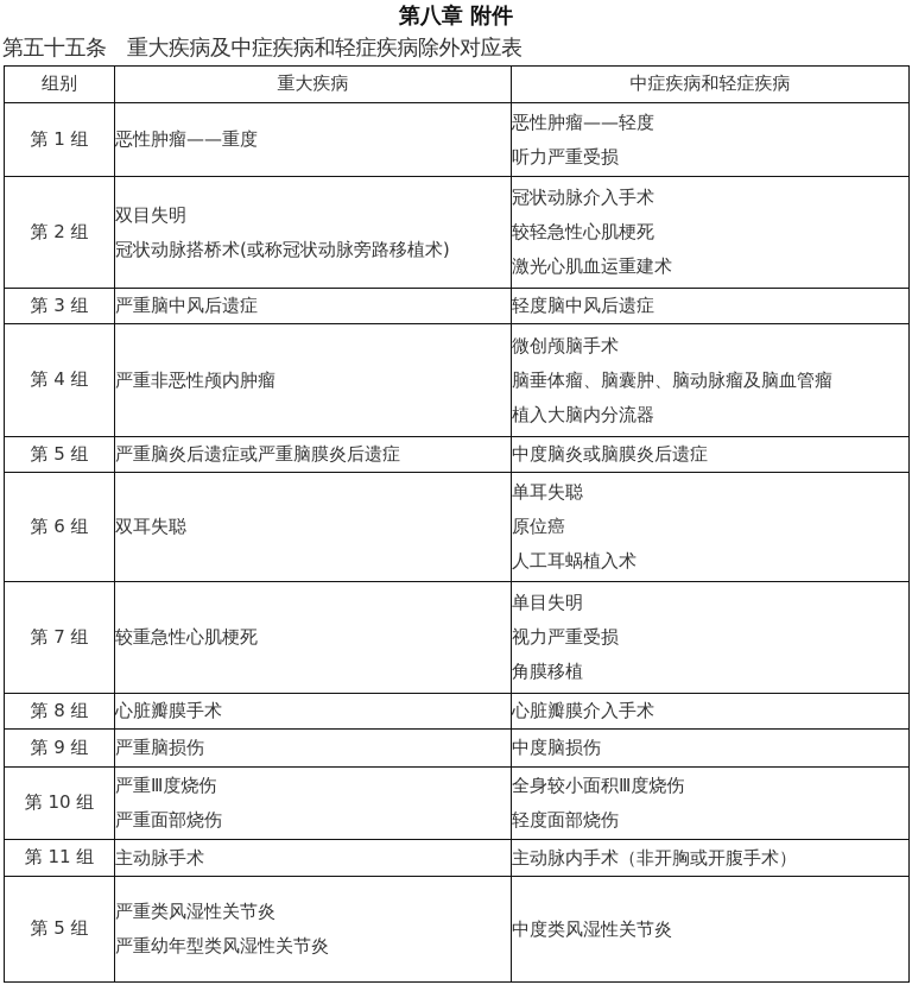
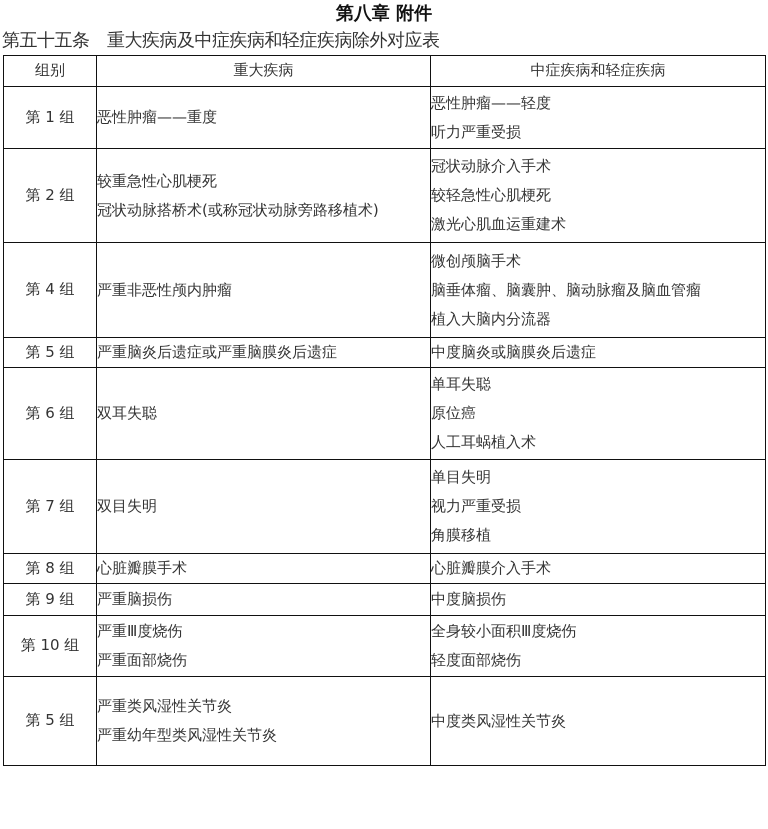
  第八章 附件
  第五十五条 重大疾病及中症疾病和轻症疾病除外对应表
  组别	重大疾病	中症疾病和轻症疾病
  第 1 组	恶性肿瘤——重度	恶性肿瘤——轻度 听力严重受损
- 第 2 组	双目失明 冠状动脉搭桥术(或称冠状动脉旁路移植术)	冠状动脉介入手术 较轻急性心肌梗死 激光心肌血运重建术
+ 第 2 组	较重急性心肌梗死 冠状动脉搭桥术(或称冠状动脉旁路移植术)	冠状动脉介入手术 较轻急性心肌梗死 激光心肌血运重建术
- 第 3 组	严重脑中风后遗症	轻度脑中风后遗症
  第 4 组	严重非恶性颅内肿瘤	微创颅脑手术 脑垂体瘤、脑囊肿、脑动脉瘤及脑血管瘤 植入大脑内分流器
  第 5 组	严重脑炎后遗症或严重脑膜炎后遗症	中度脑炎或脑膜炎后遗症
  第 6 组	双耳失聪	单耳失聪 原位癌 人工耳蜗植入术
- 第 7 组	较重急性心肌梗死	单目失明 视力严重受损 角膜移植
+ 第 7 组	双目失明	单目失明 视力严重受损 角膜移植
  第 8 组	心脏瓣膜手术	心脏瓣膜介入手术
  第 9 组	严重脑损伤	中度脑损伤
  第 10 组	严重Ⅲ度烧伤 严重面部烧伤	全身较小面积Ⅲ度烧伤 轻度面部烧伤
- 第 11 组	主动脉手术	主动脉内手术（非开胸或开腹手术）
  第 5 组	严重类风湿性关节炎 严重幼年型类风湿性关节炎	中度类风湿性关节炎
